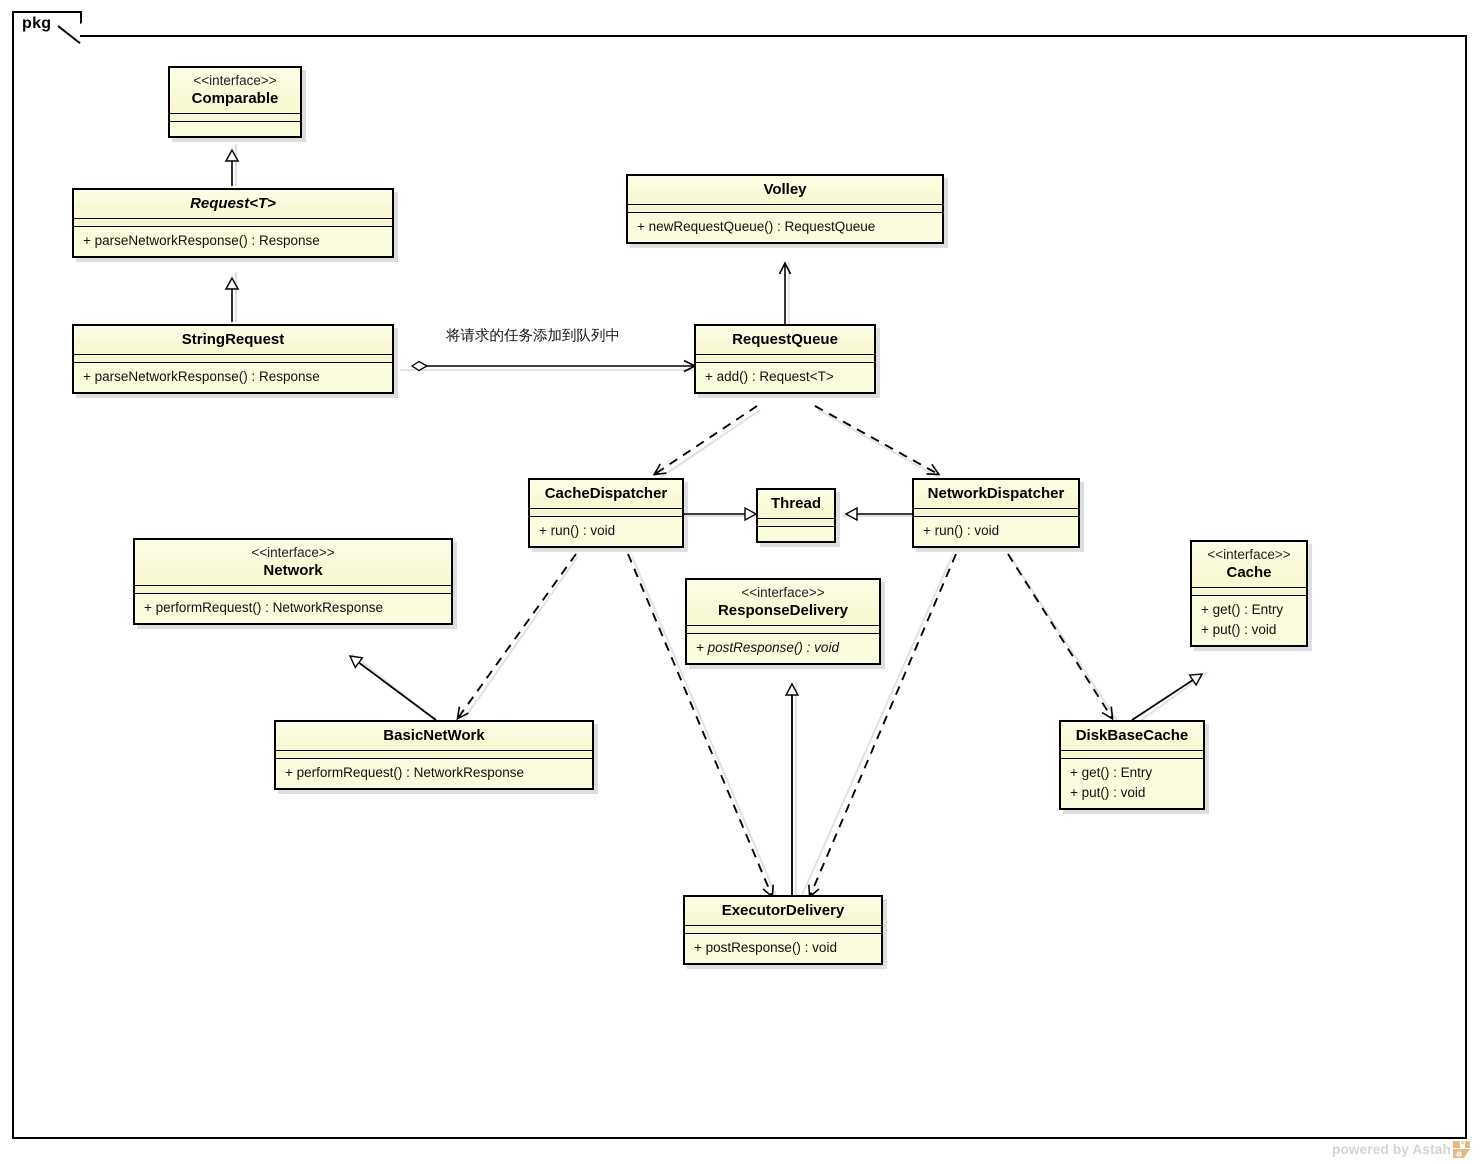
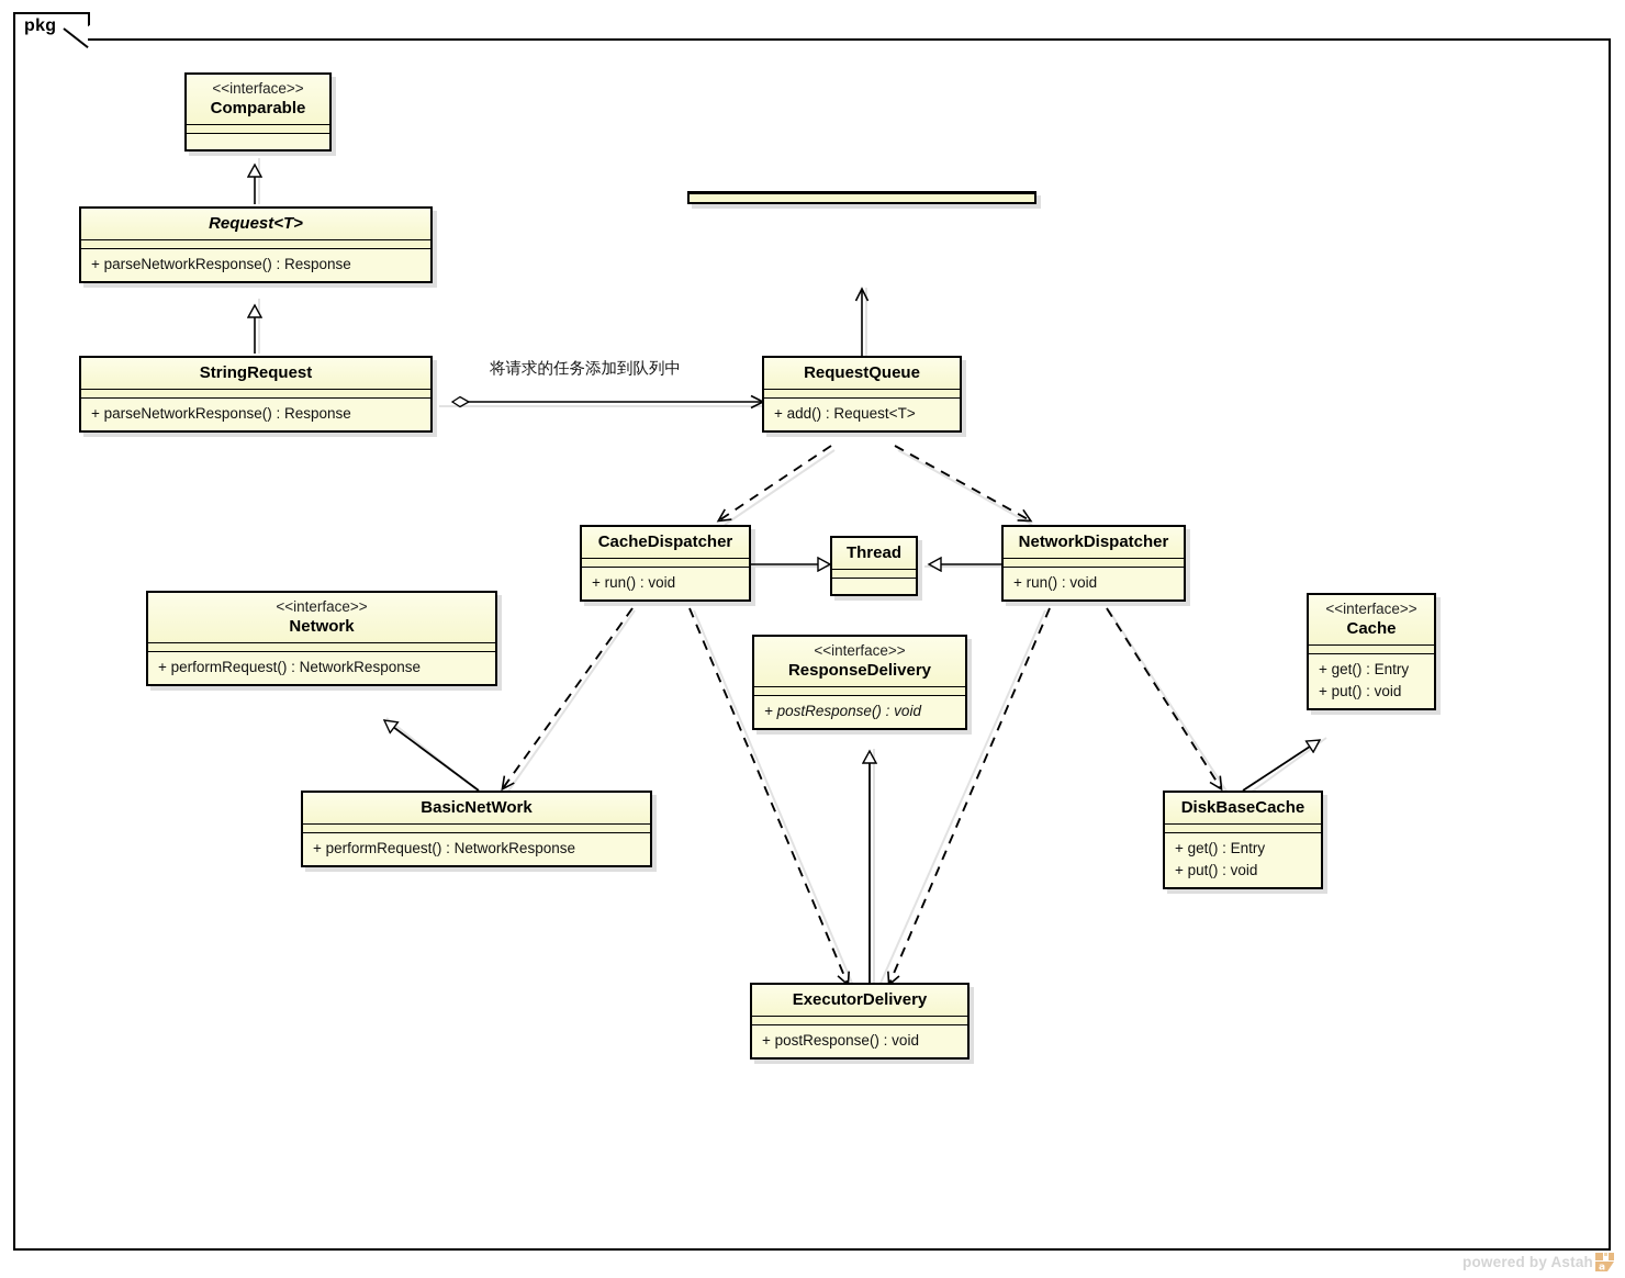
  pkg
  <<interface>>
  Comparable
  Request<T>
  + parseNetworkResponse() : Response
  StringRequest
  + parseNetworkResponse() : Response
- Volley
- + newRequestQueue() : RequestQueue
  RequestQueue
  + add() : Request<T>
  CacheDispatcher
  + run() : void
  Thread
  NetworkDispatcher
  + run() : void
  <<interface>>
  Network
  + performRequest() : NetworkResponse
  <<interface>>
  ResponseDelivery
  + postResponse() : void
  <<interface>>
  Cache
  + get() : Entry
  + put() : void
  BasicNetWork
  + performRequest() : NetworkResponse
  DiskBaseCache
  + get() : Entry
  + put() : void
  ExecutorDelivery
  + postResponse() : void
  将请求的任务添加到队列中
  powered by Astah
  a
